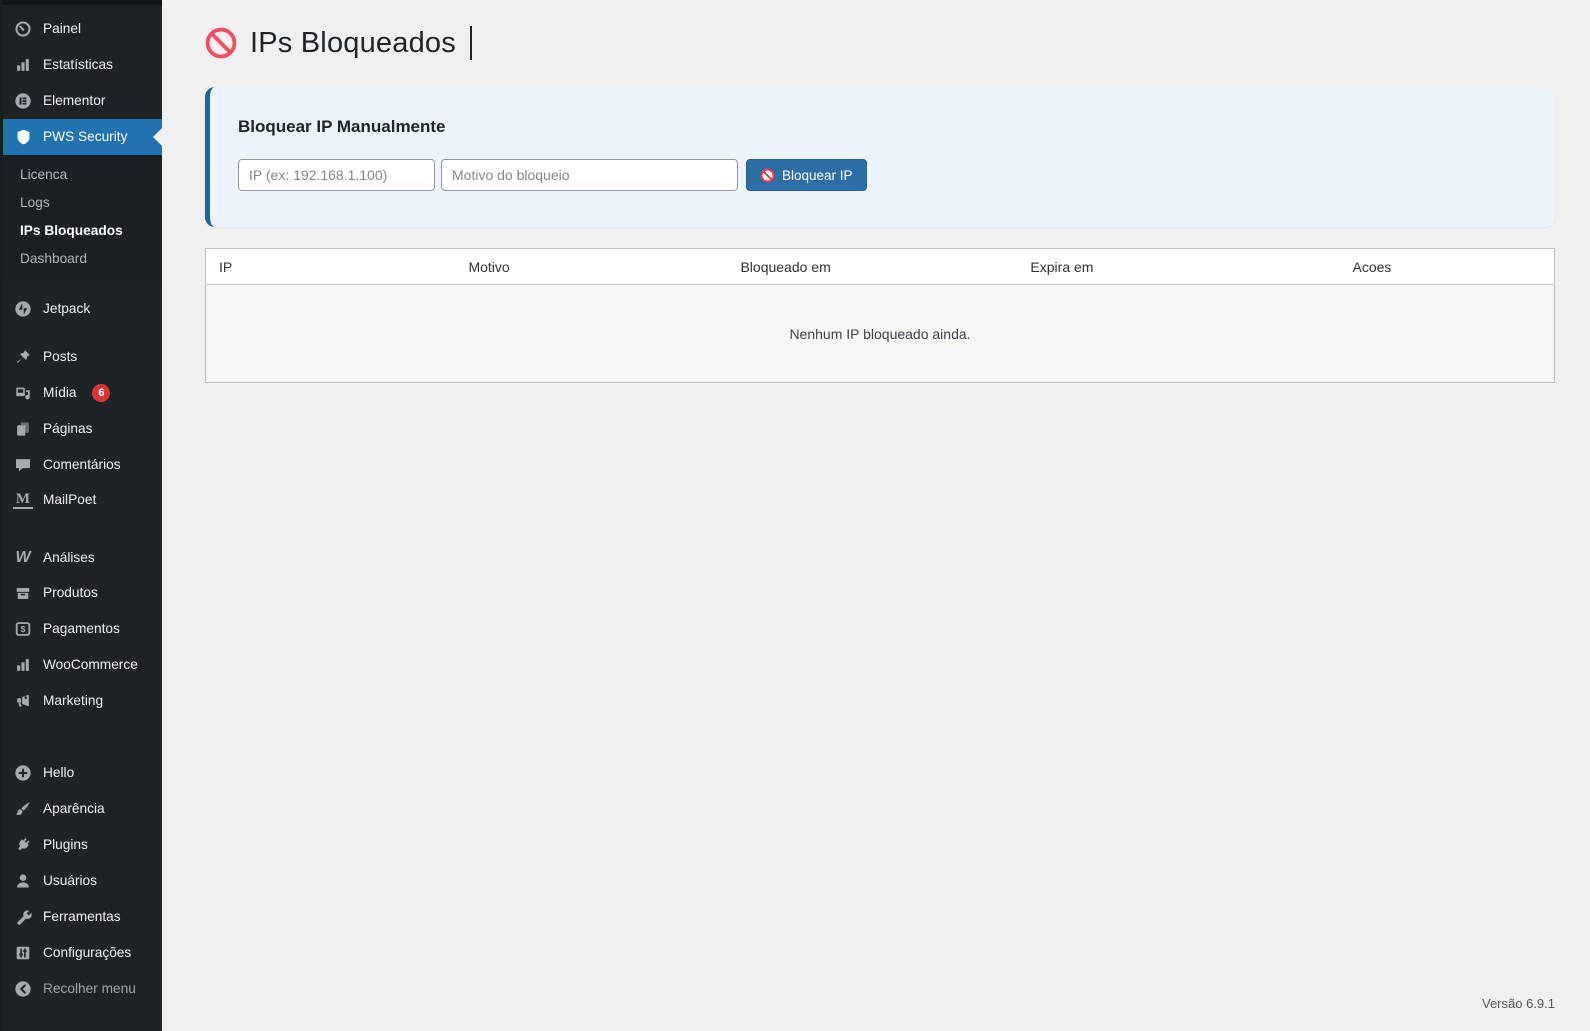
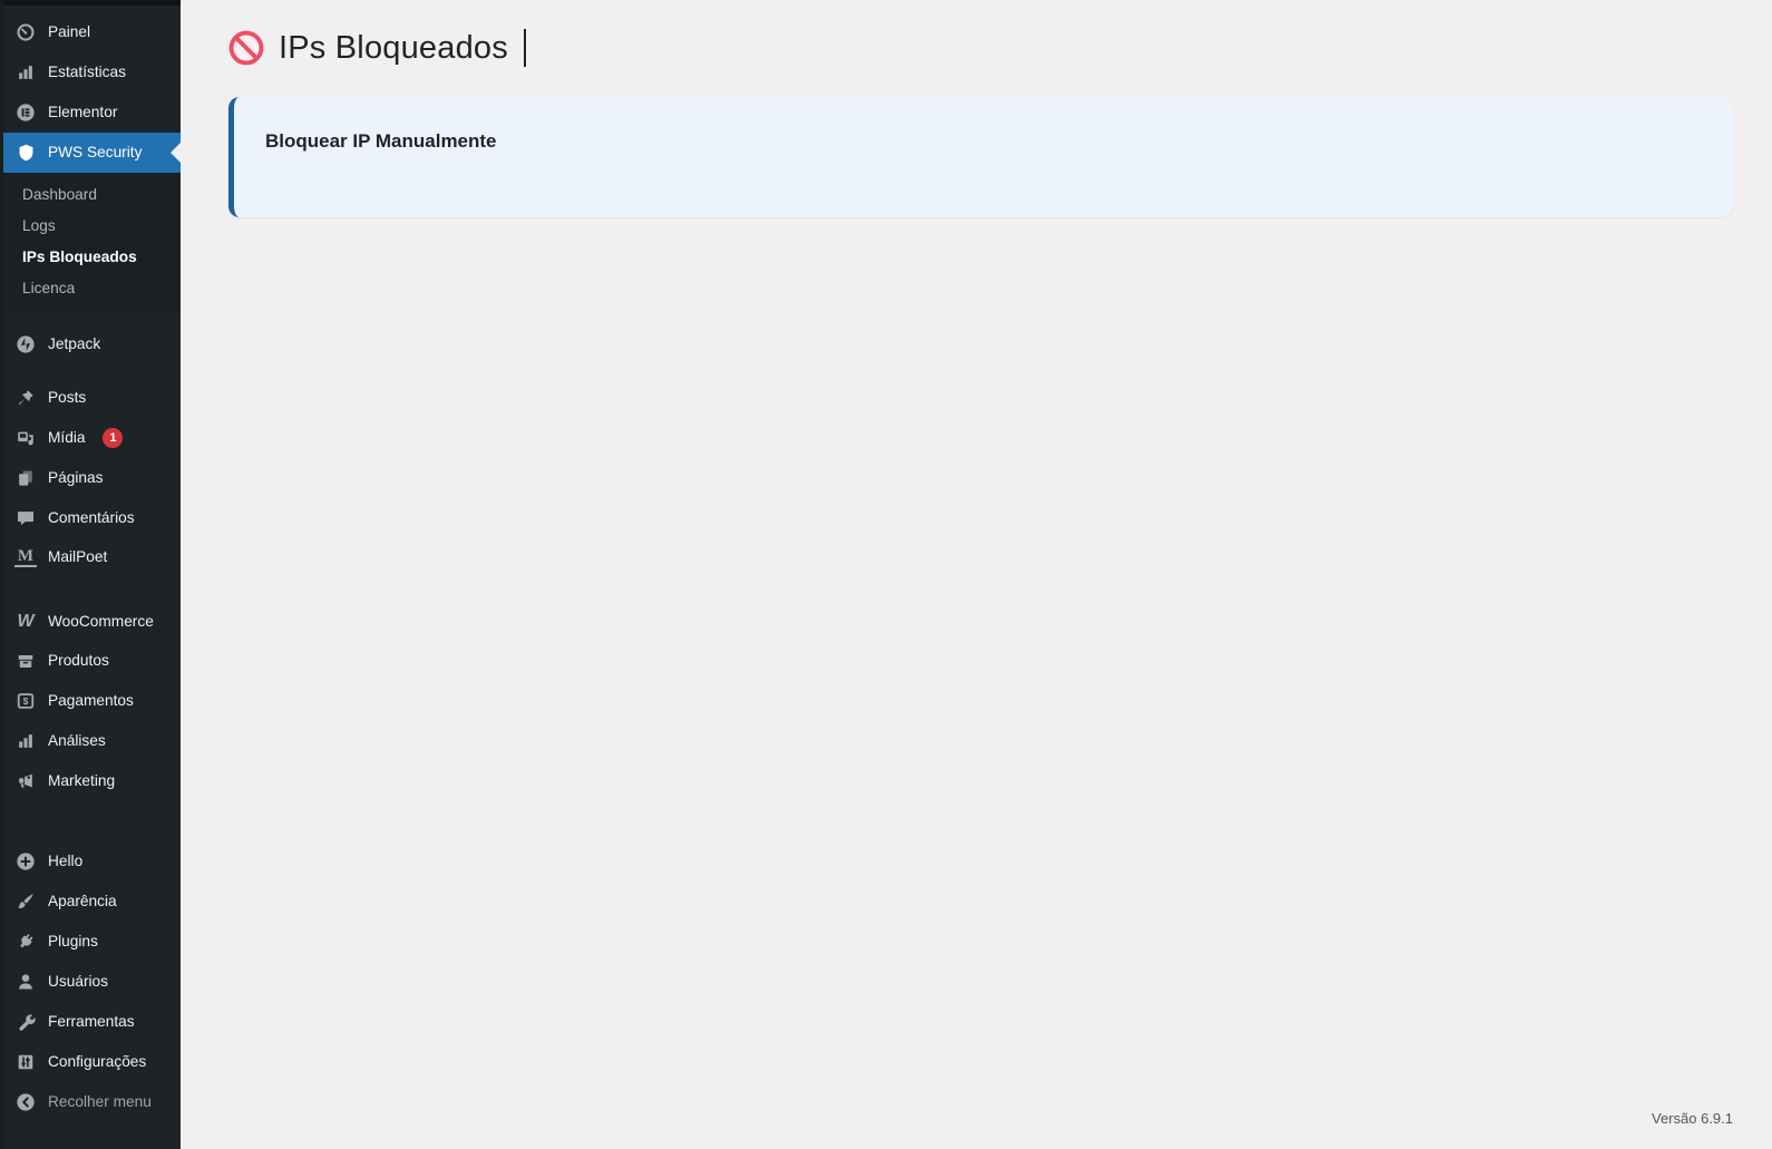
  Painel
  Estatísticas
  Elementor
  PWS Security
- Licenca
+ Dashboard
  Logs
  IPs Bloqueados
- Dashboard
+ Licenca
  Jetpack
  Posts
  Mídia
- 6
+ 1
  Páginas
  Comentários
  M
  MailPoet
  W
- Análises
+ WooCommerce
  Produtos
  $
  Pagamentos
- WooCommerce
+ Análises
  Marketing
  Hello
  Aparência
  Plugins
  Usuários
  Ferramentas
  Configurações
  Recolher menu
  IPs Bloqueados
  Bloquear IP Manualmente
- IP (ex: 192.168.1.100)
- Motivo do bloqueio
- Bloquear IP
- IP
- Motivo
- Bloqueado em
- Expira em
- Acoes
- Nenhum IP bloqueado ainda.
  Versão 6.9.1
